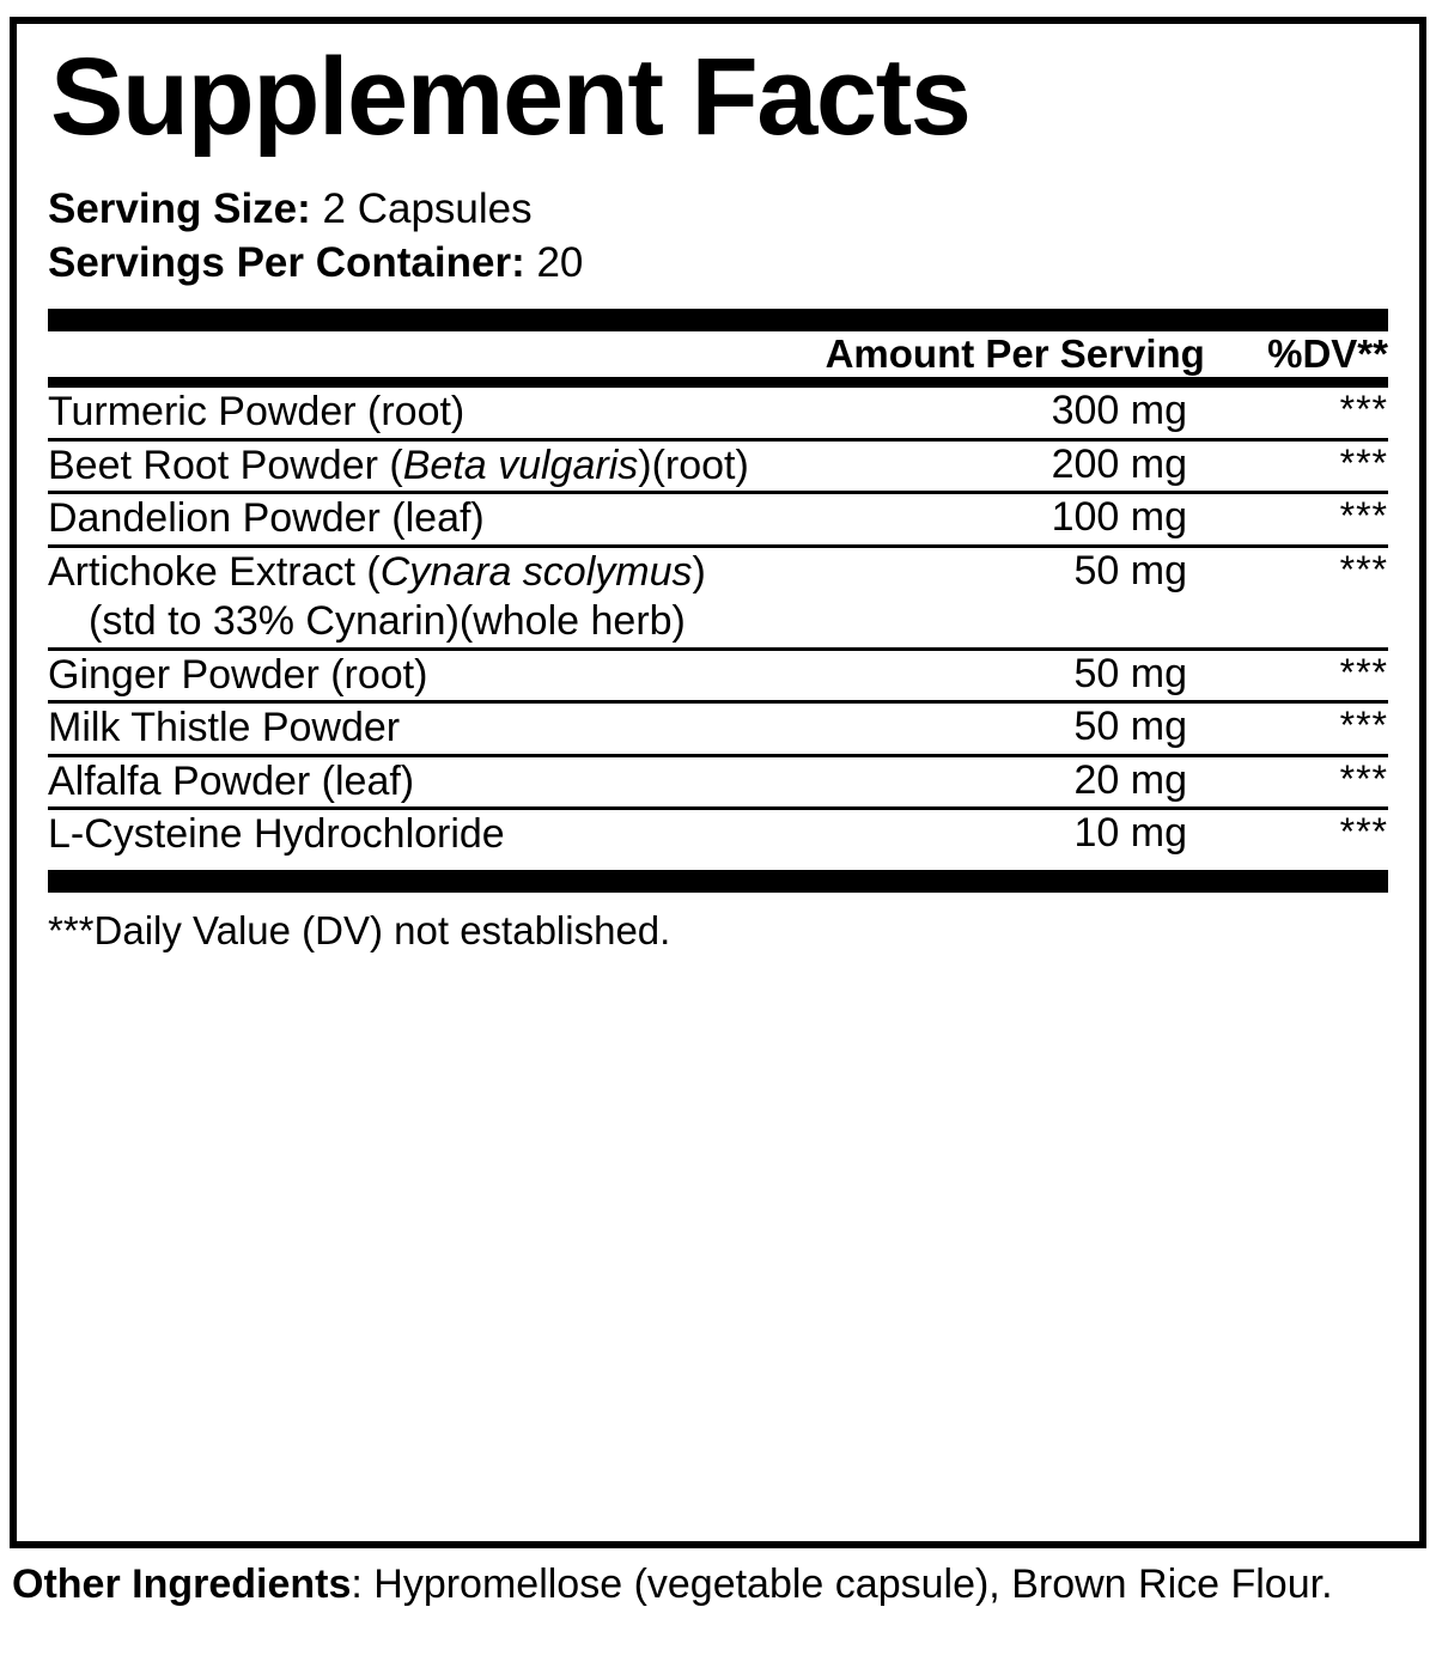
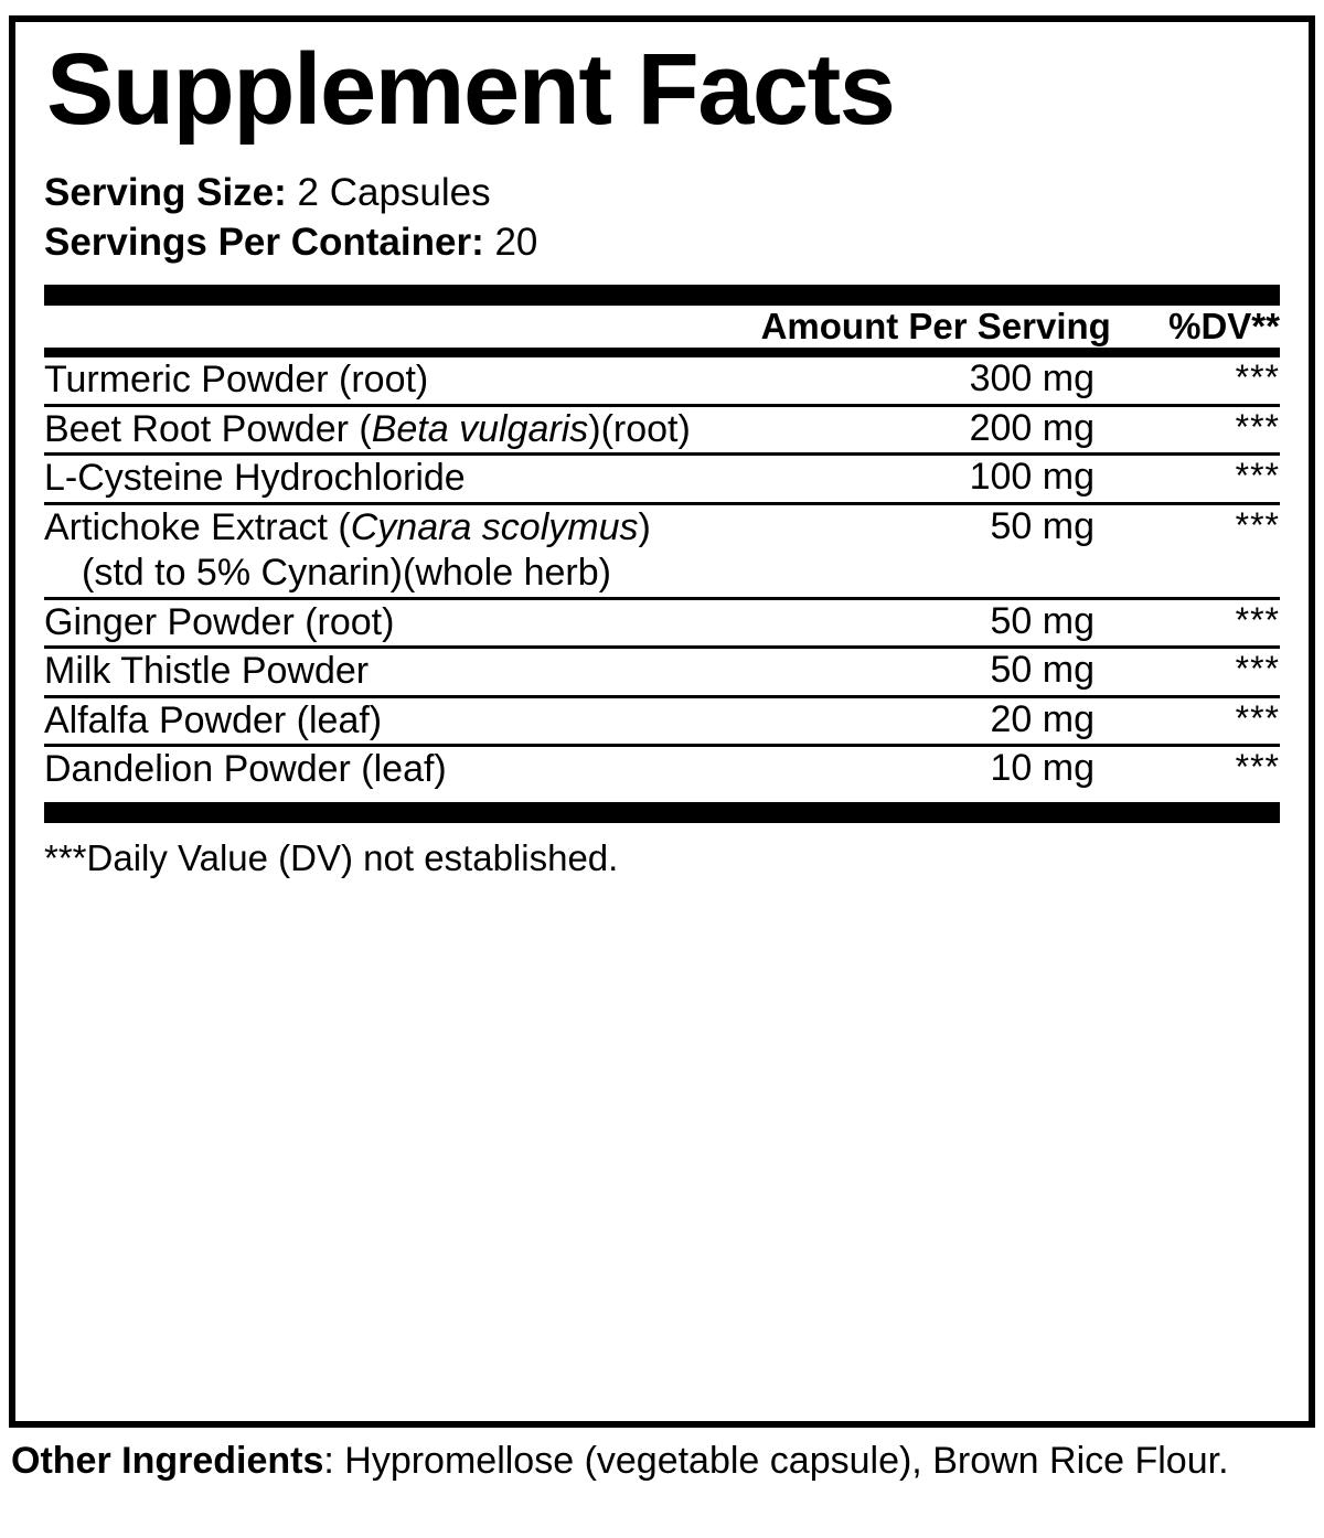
  Supplement Facts
  Serving Size: 2 Capsules
  Servings Per Container: 20
  	Amount Per Serving	%DV**
  Turmeric Powder (root)	300 mg	***
  Beet Root Powder (Beta vulgaris)(root)	200 mg	***
- Dandelion Powder (leaf)	100 mg	***
+ L-Cysteine Hydrochloride	100 mg	***
- Artichoke Extract (Cynara scolymus) (std to 33% Cynarin)(whole herb)	50 mg	***
+ Artichoke Extract (Cynara scolymus) (std to 5% Cynarin)(whole herb)	50 mg	***
  Ginger Powder (root)	50 mg	***
  Milk Thistle Powder	50 mg	***
  Alfalfa Powder (leaf)	20 mg	***
- L-Cysteine Hydrochloride	10 mg	***
+ Dandelion Powder (leaf)	10 mg	***
  ***Daily Value (DV) not established.
  Other Ingredients: Hypromellose (vegetable capsule), Brown Rice Flour.
